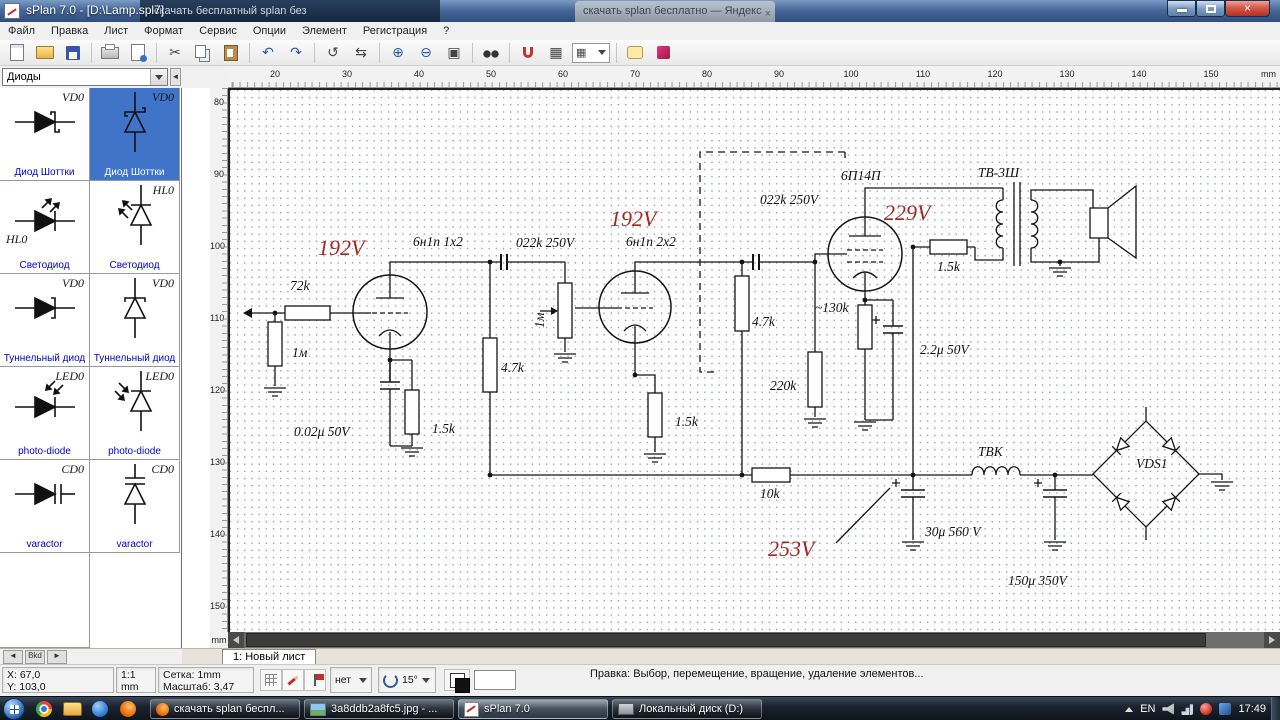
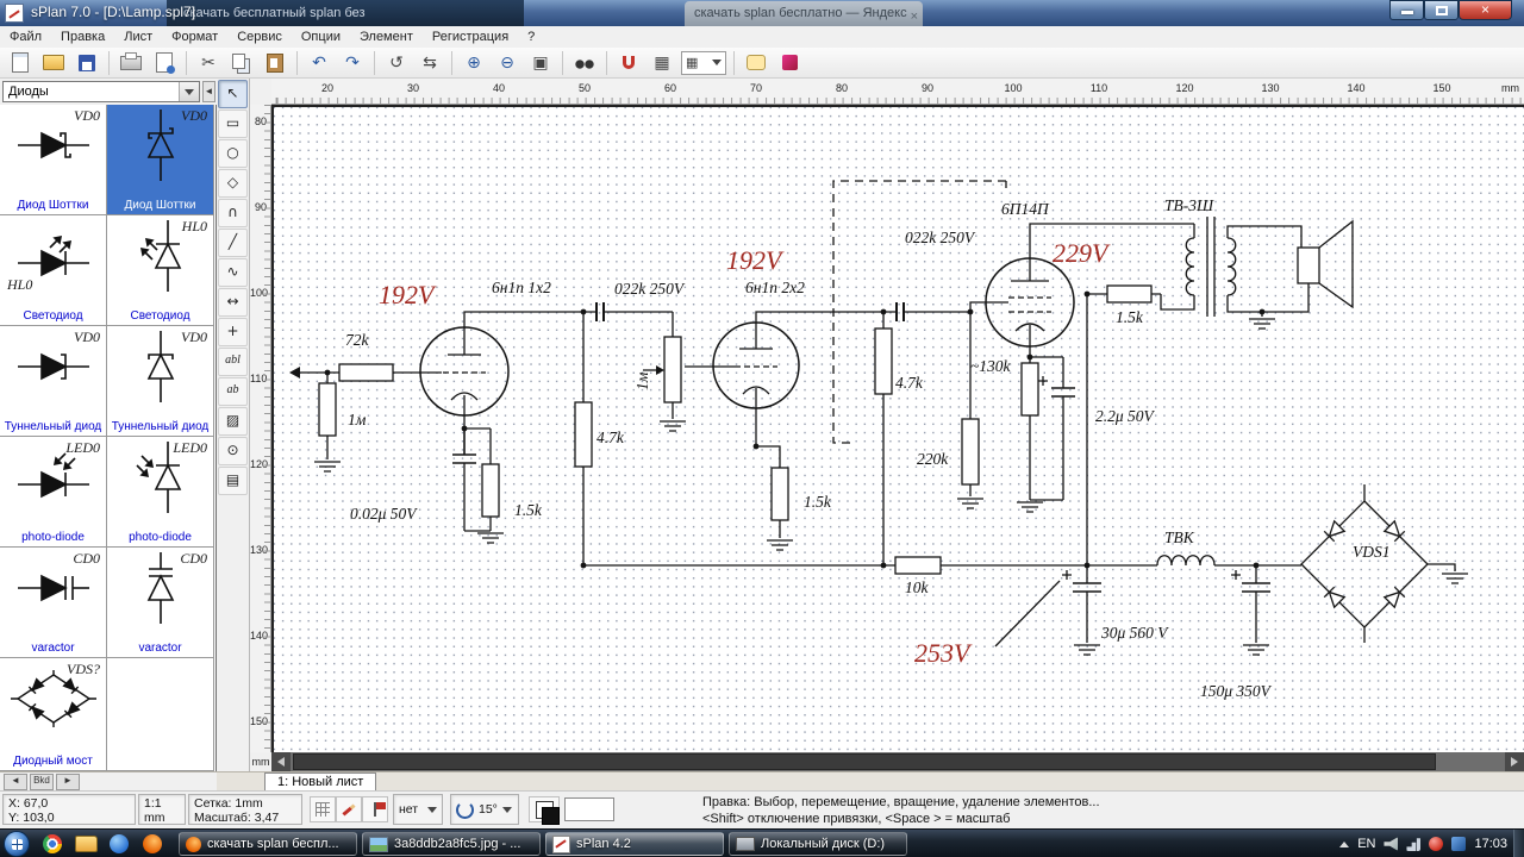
  скачать бесплатный splan без
  скачать splan бесплатно — Яндекс
  ×
  sPlan 7.0 - [D:\Lamp.spl7]
  ×
  Файл
  Правка
  Лист
  Формат
  Сервис
  Опции
  Элемент
  Регистрация
  ?
  ✂
  ↶
  ↷
  ↺
  ⇆
  ⊕
  ⊖
  ▣
  ▦
  ▦
  Диоды
  ◄
  20
  30
  40
  50
  60
  70
  80
  90
  100
  110
  120
  130
  140
  150
  mm
  VD0
  Диод Шоттки
  VD0
  Диод Шоттки
  HL0
  Светодиод
  HL0
  Светодиод
  VD0
  Туннельный диод
  VD0
  Туннельный диод
  LED0
  photo-diode
  LED0
  photo-diode
  CD0
  varactor
  CD0
  varactor
+ VDS?
+ Диодный мост
+ ↖
+ ▭
+ ○
+ ◇
+ ∩
+ ╱
+ ∿
+ ↔
+ +
+ abl
+ ab
+ ▨
+ ⊙
+ ▤
  192V
  192V
  229V
  253V
  72k
  6н1п 1x2
  022k 250V
  6н1п 2x2
  022k 250V
  6П14П
  ТВ-3Ш
  1м
  4.7k
  1.5k
  0.02μ 50V
  4.7k
  1.5k
  220k
  ~130k
  1.5k
  2.2μ 50V
  10k
  ТВК
  VDS1
  30μ 560 V
  150μ 350V
  mm
  ◄
  Bkd
  ►
  1: Новый лист
  X: 67,0
  Y: 103,0
  1:1
  mm
  Сетка: 1mm
  Масштаб: 3,47
  нет
  15°
  Правка: Выбор, перемещение, вращение, удаление элементов...
+ <Shift> отключение привязки, <Space > = масштаб
  скачать splan беспл...
  3a8ddb2a8fc5.jpg - ...
- sPlan 7.0
+ sPlan 4.2
  Локальный диск (D:)
  EN
- 17:49
+ 17:03
